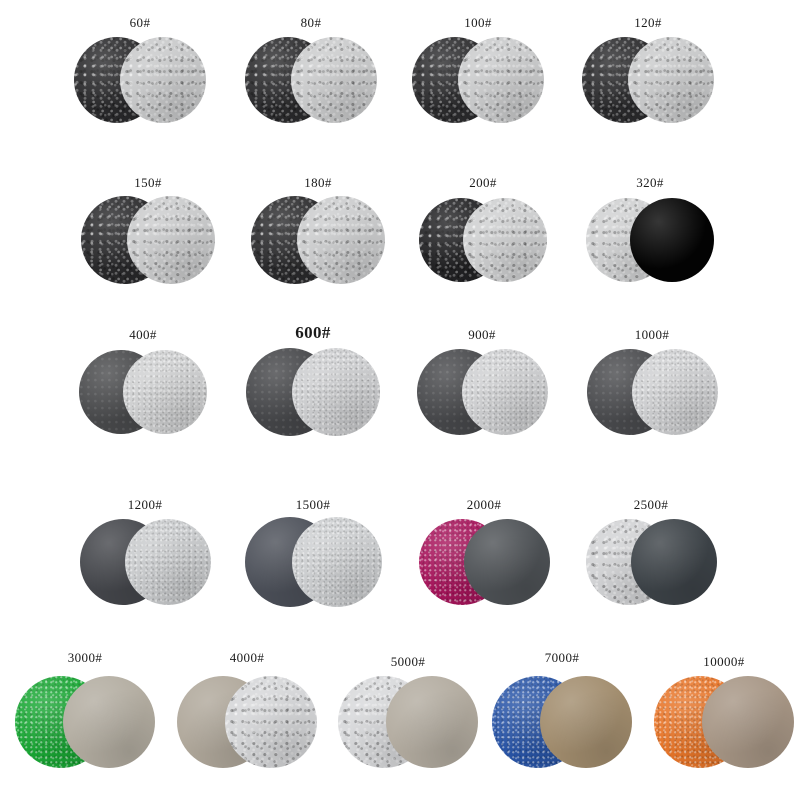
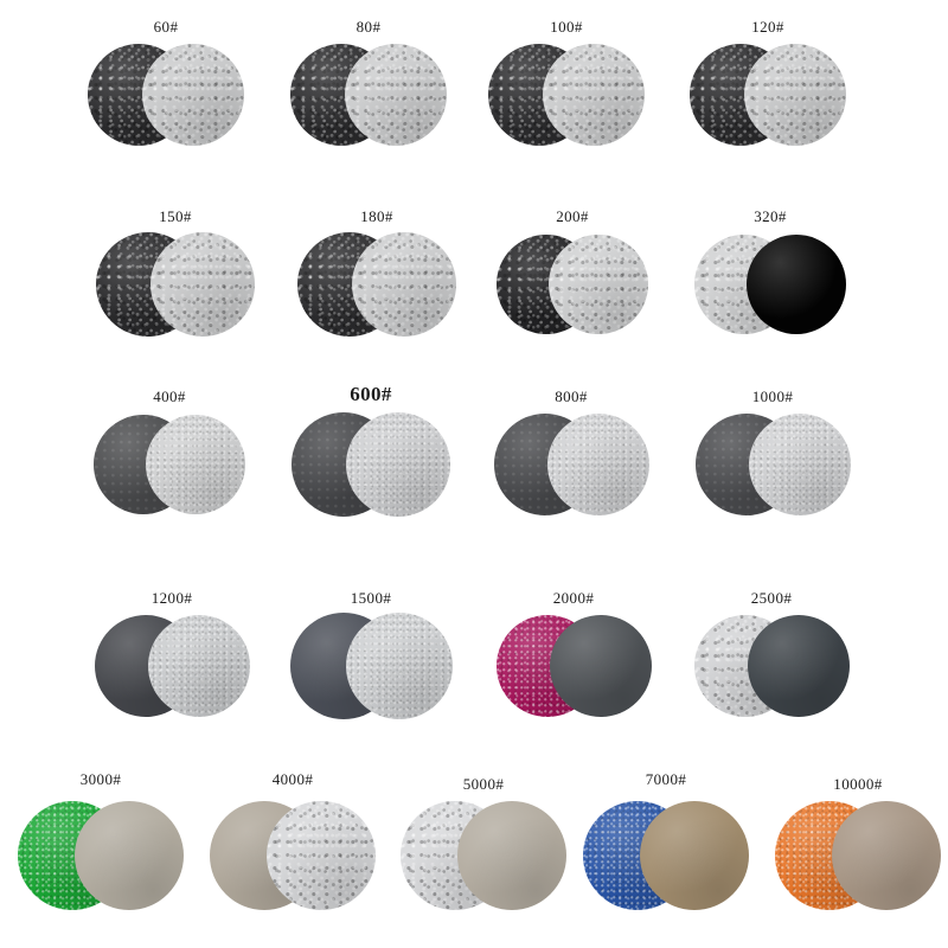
  60#
  80#
  100#
  120#
  150#
  180#
  200#
  320#
  400#
  600#
- 900#
+ 800#
  1000#
  1200#
  1500#
  2000#
  2500#
  3000#
  4000#
  5000#
  7000#
  10000#
